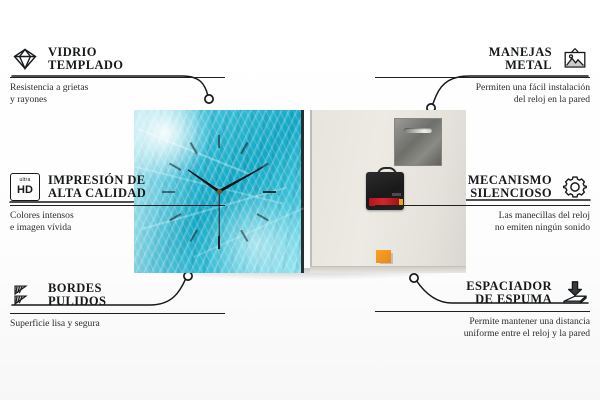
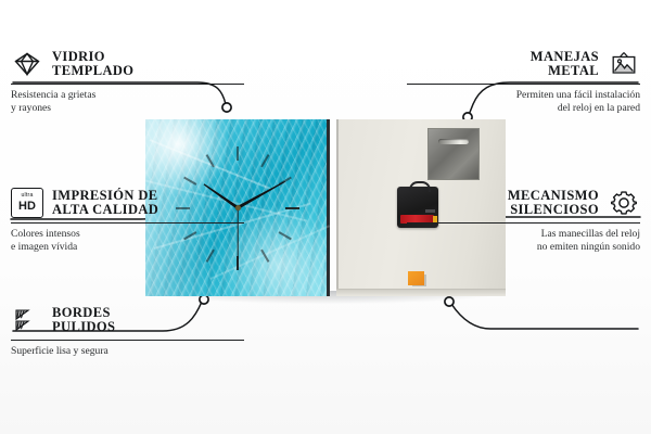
  VIDRIO
  TEMPLADO
  Resistencia a grietas
  y rayones
  HD
  IMPRESIÓN DE
  ALTA CALIDAD
  Colores intensos
  e imagen vívida
  BORDES
  PULIDOS
  Superficie lisa y segura
  MANEJAS
  METAL
  Permiten una fácil instalación
  del reloj en la pared
  MECANISMO
  SILENCIOSO
  Las manecillas del reloj
  no emiten ningún sonido
- ESPACIADOR
- DE ESPUMA
- Permite mantener una distancia
- uniforme entre el reloj y la pared
